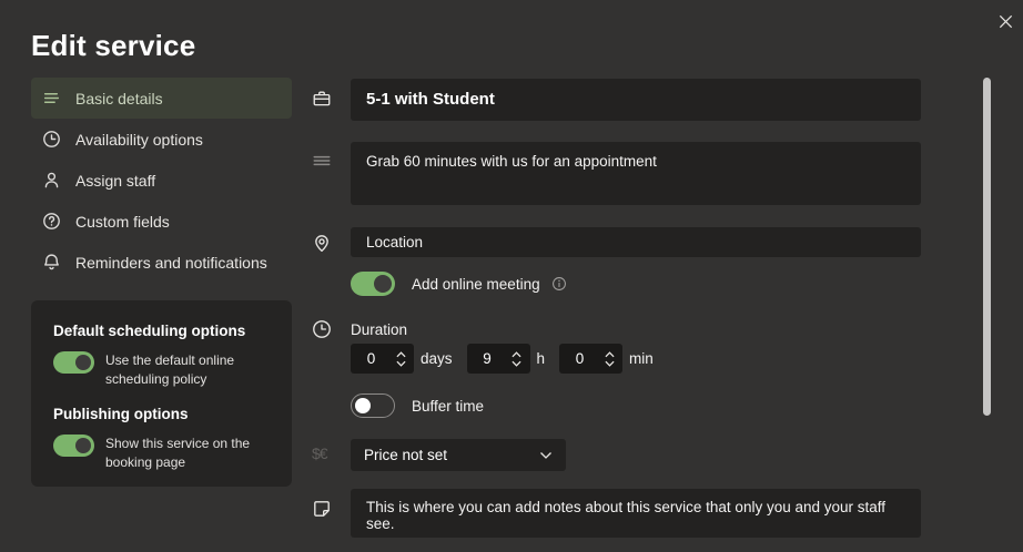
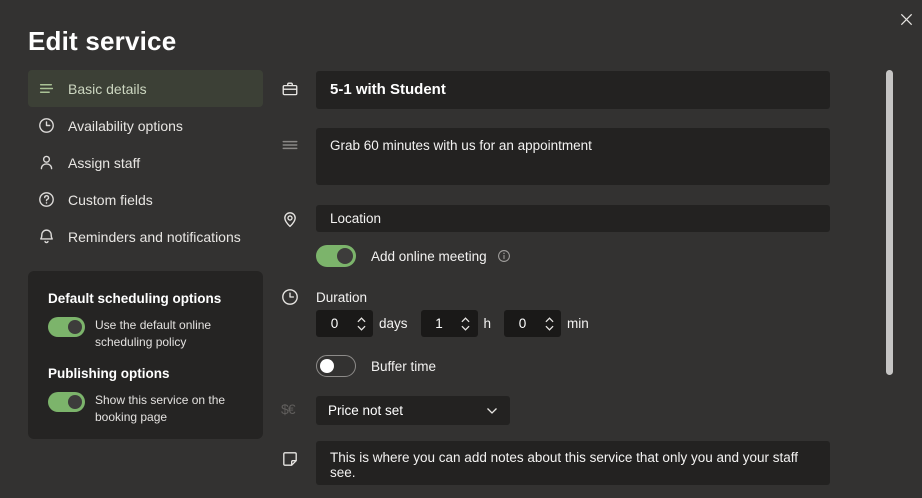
  Edit service
  Basic details
  Availability options
  Assign staff
  Custom fields
  Reminders and notifications
  Default scheduling options
  Use the default online scheduling policy
  Publishing options
  Show this service on the booking page
  $€
  5-1 with Student
  Grab 60 minutes with us for an appointment
  Location
  Add online meeting
  Duration
  0
  days
- 9
+ 1
  h
  0
  min
  Buffer time
  Price not set
  This is where you can add notes about this service that only you and your staff see.
